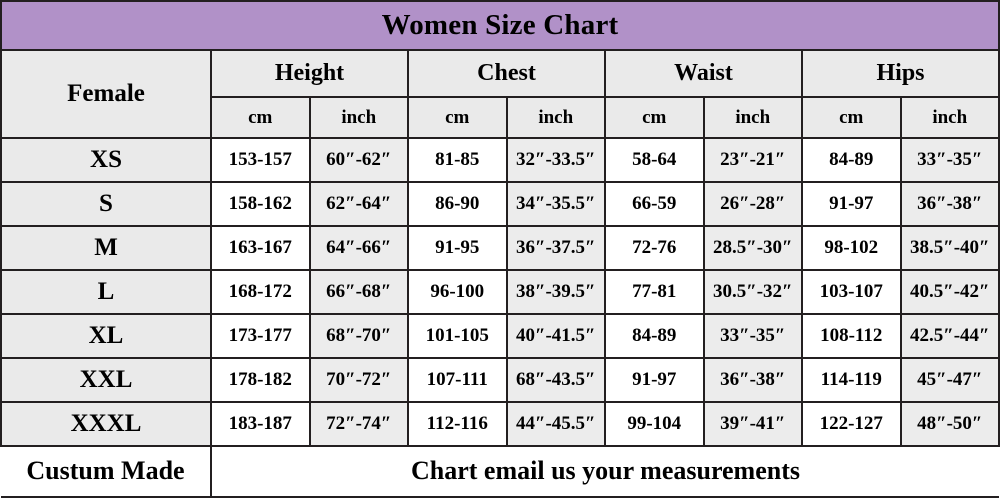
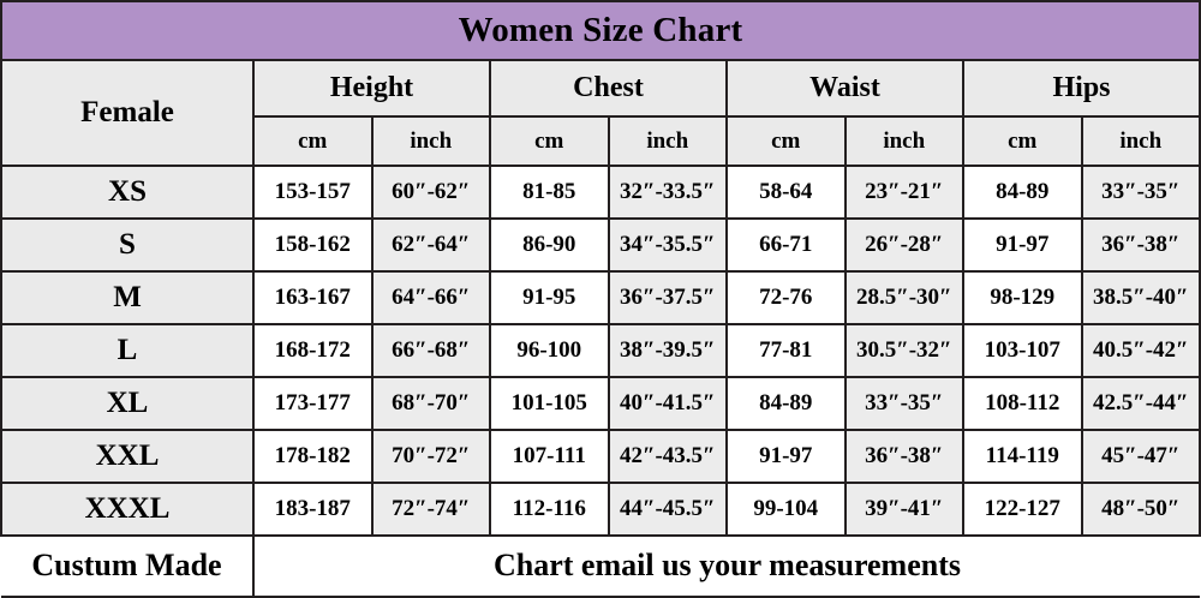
  Women Size Chart
  Female	Height	Chest	Waist	Hips
  cm	inch	cm	inch	cm	inch	cm	inch
  XS	153-157	60″-62″	81-85	32″-33.5″	58-64	23″-21″	84-89	33″-35″
- S	158-162	62″-64″	86-90	34″-35.5″	66-59	26″-28″	91-97	36″-38″
+ S	158-162	62″-64″	86-90	34″-35.5″	66-71	26″-28″	91-97	36″-38″
- M	163-167	64″-66″	91-95	36″-37.5″	72-76	28.5″-30″	98-102	38.5″-40″
+ M	163-167	64″-66″	91-95	36″-37.5″	72-76	28.5″-30″	98-129	38.5″-40″
  L	168-172	66″-68″	96-100	38″-39.5″	77-81	30.5″-32″	103-107	40.5″-42″
  XL	173-177	68″-70″	101-105	40″-41.5″	84-89	33″-35″	108-112	42.5″-44″
- XXL	178-182	70″-72″	107-111	68″-43.5″	91-97	36″-38″	114-119	45″-47″
+ XXL	178-182	70″-72″	107-111	42″-43.5″	91-97	36″-38″	114-119	45″-47″
  XXXL	183-187	72″-74″	112-116	44″-45.5″	99-104	39″-41″	122-127	48″-50″
  Custum Made	Chart email us your measurements
